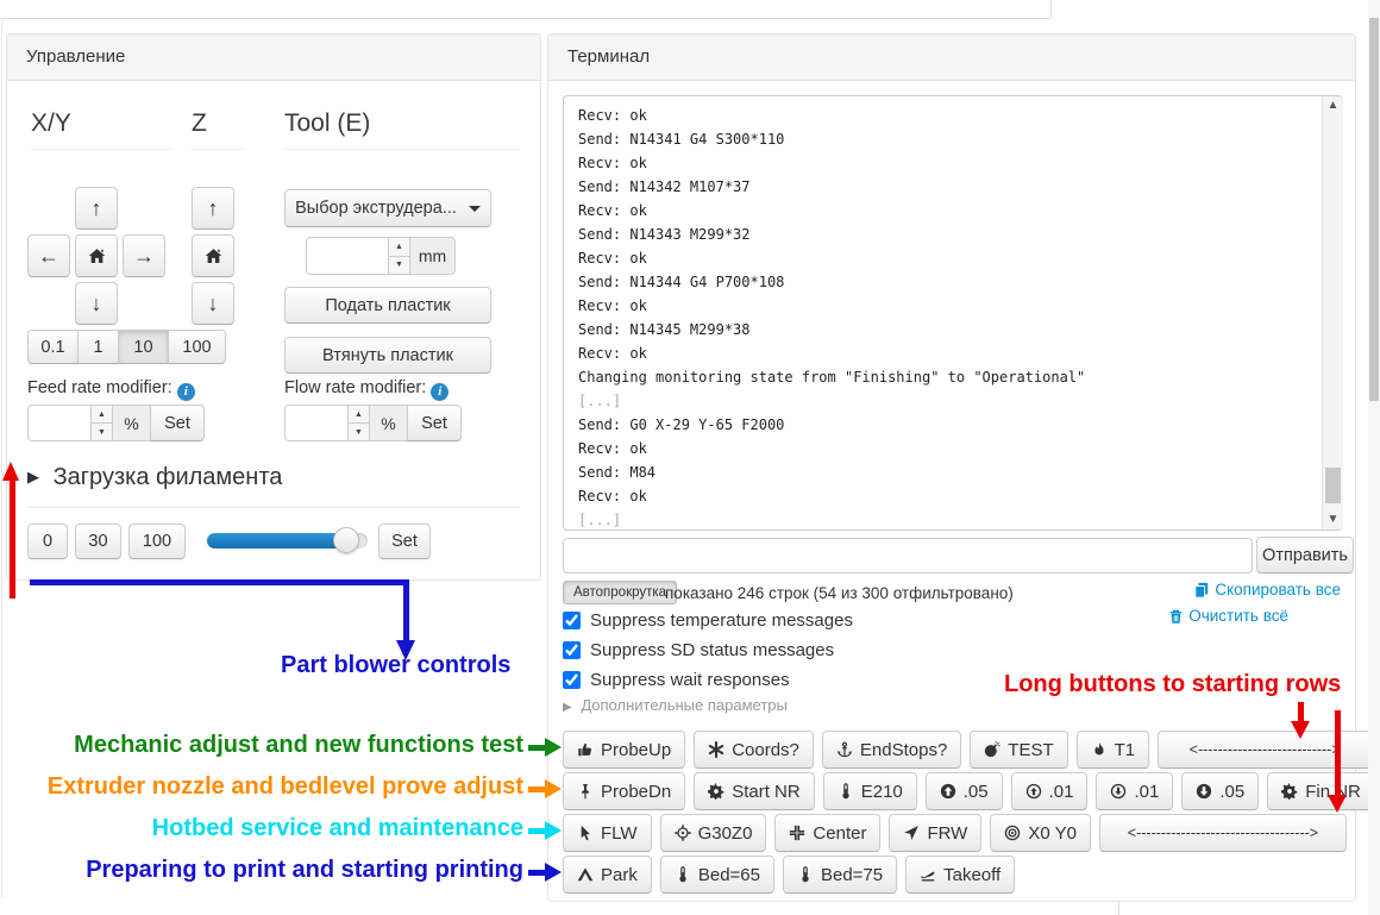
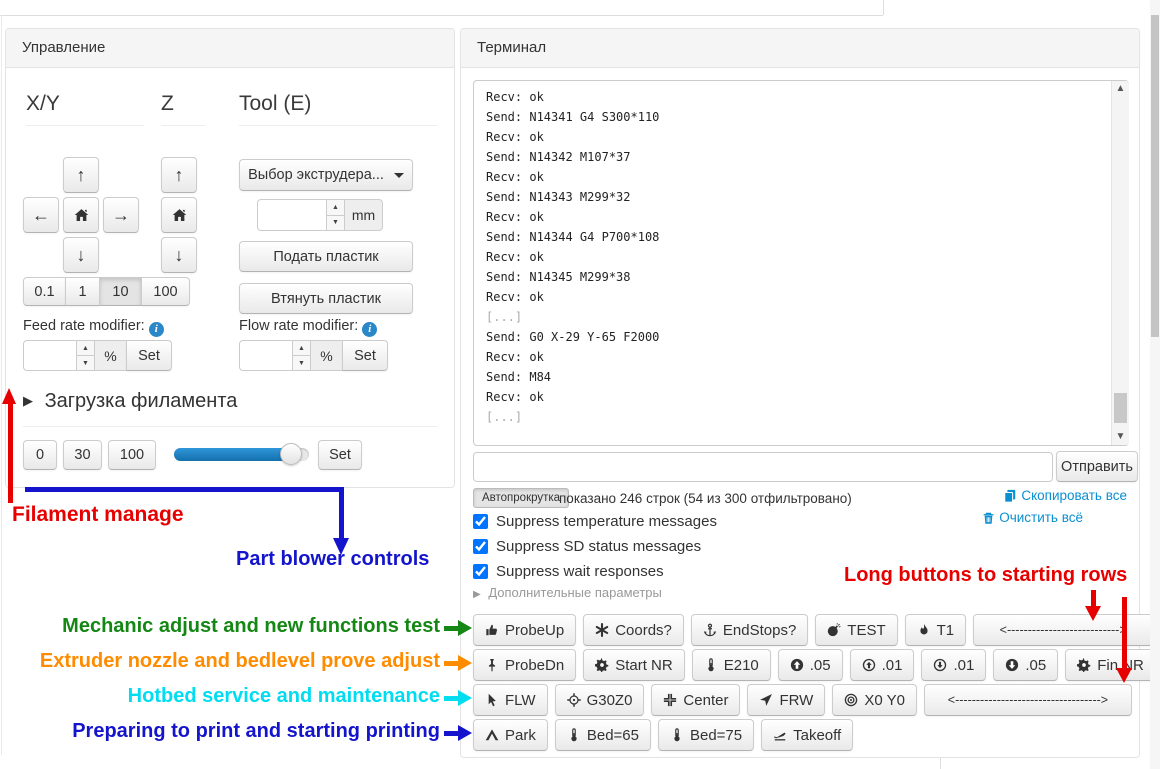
  Управление
  X/Y
  Z
  Tool (E)
  ↑
  ←
  →
  ↓
  ↑
  ↓
  Выбор экструдера...
  mm
  Подать пластик
  Втянуть пластик
  0.1
  1
  10
  100
  Feed rate modifier: i
  %
  Set
  Flow rate modifier: i
  %
  Set
  ▶ Загрузка филамента
  0
  30
  100
  Set
  Терминал
  Recv: ok
  Send: N14341 G4 S300*110
  Recv: ok
  Send: N14342 M107*37
  Recv: ok
  Send: N14343 M299*32
  Recv: ok
  Send: N14344 G4 P700*108
  Recv: ok
  Send: N14345 M299*38
  Recv: ok
- Changing monitoring state from "Finishing" to "Operational"
  [...]
  Send: G0 X-29 Y-65 F2000
  Recv: ok
  Send: M84
  Recv: ok
  [...]
  ▲
  ▼
  Отправить
  Автопрокрутка
  показано 246 строк (54 из 300 отфильтровано)
  Скопировать все
  Очистить всё
  Suppress temperature messages
  Suppress SD status messages
  Suppress wait responses
  ▶ Дополнительные параметры
  ProbeUp
  Coords?
  EndStops?
  TEST
  T1
  <---------------------------
  ProbeDn
  Start NR
  E210
  .05
  .01
  .01
  .05
  Fin NR
  FLW
  G30Z0
  Center
  FRW
  X0 Y0
  <----------------------------------->
  Park
  Bed=65
  Bed=75
  Takeoff
+ Filament manage
  Part blower controls
  Long buttons to starting rows
  Mechanic adjust and new functions test
  Extruder nozzle and bedlevel prove adjust
  Hotbed service and maintenance
  Preparing to print and starting printing
